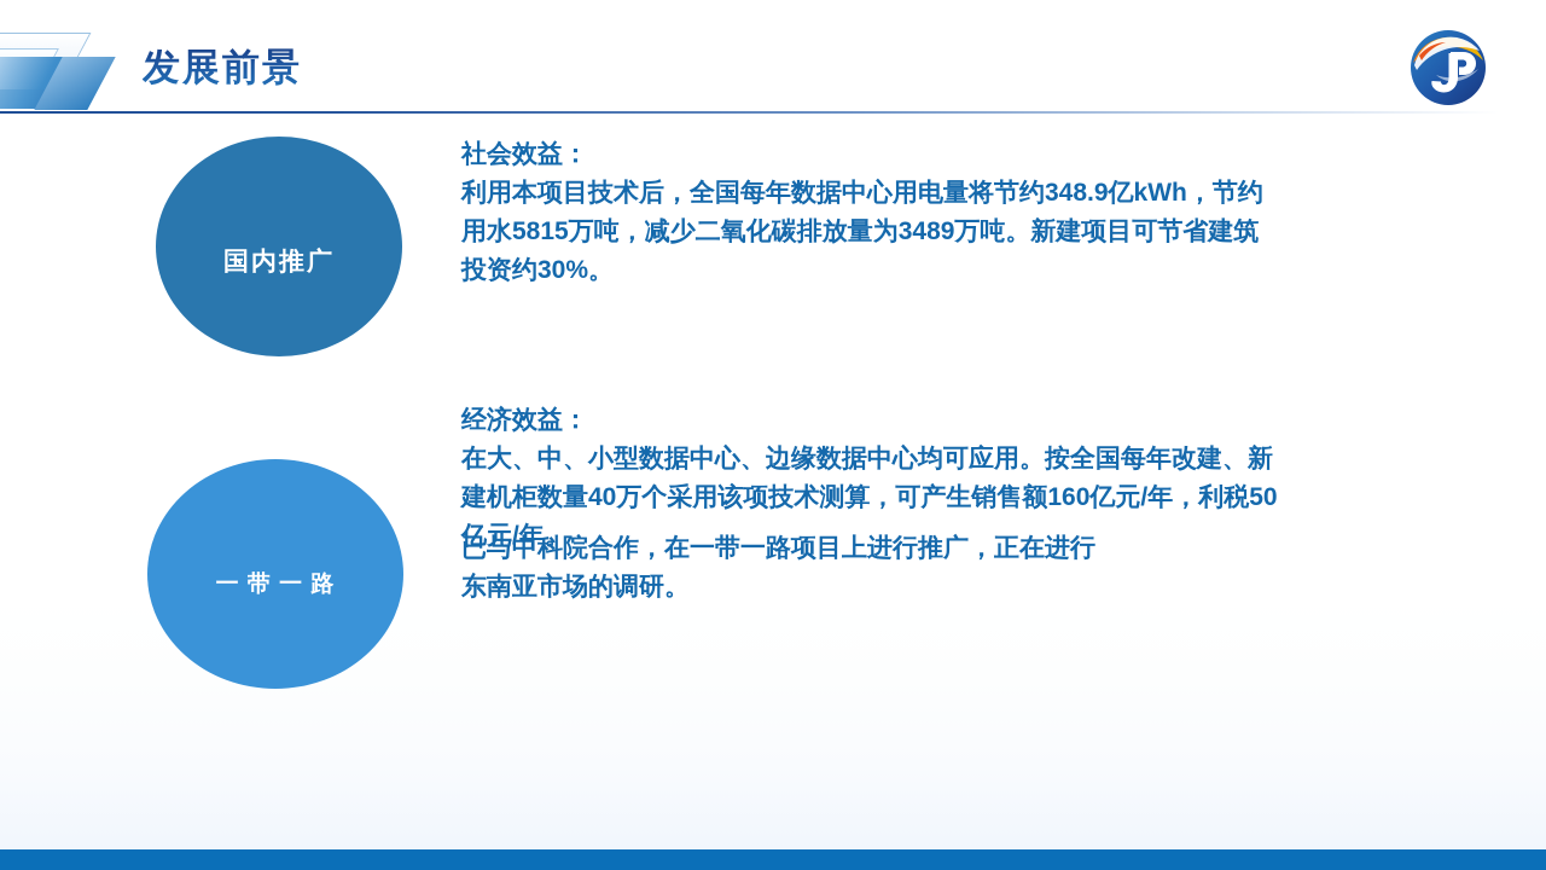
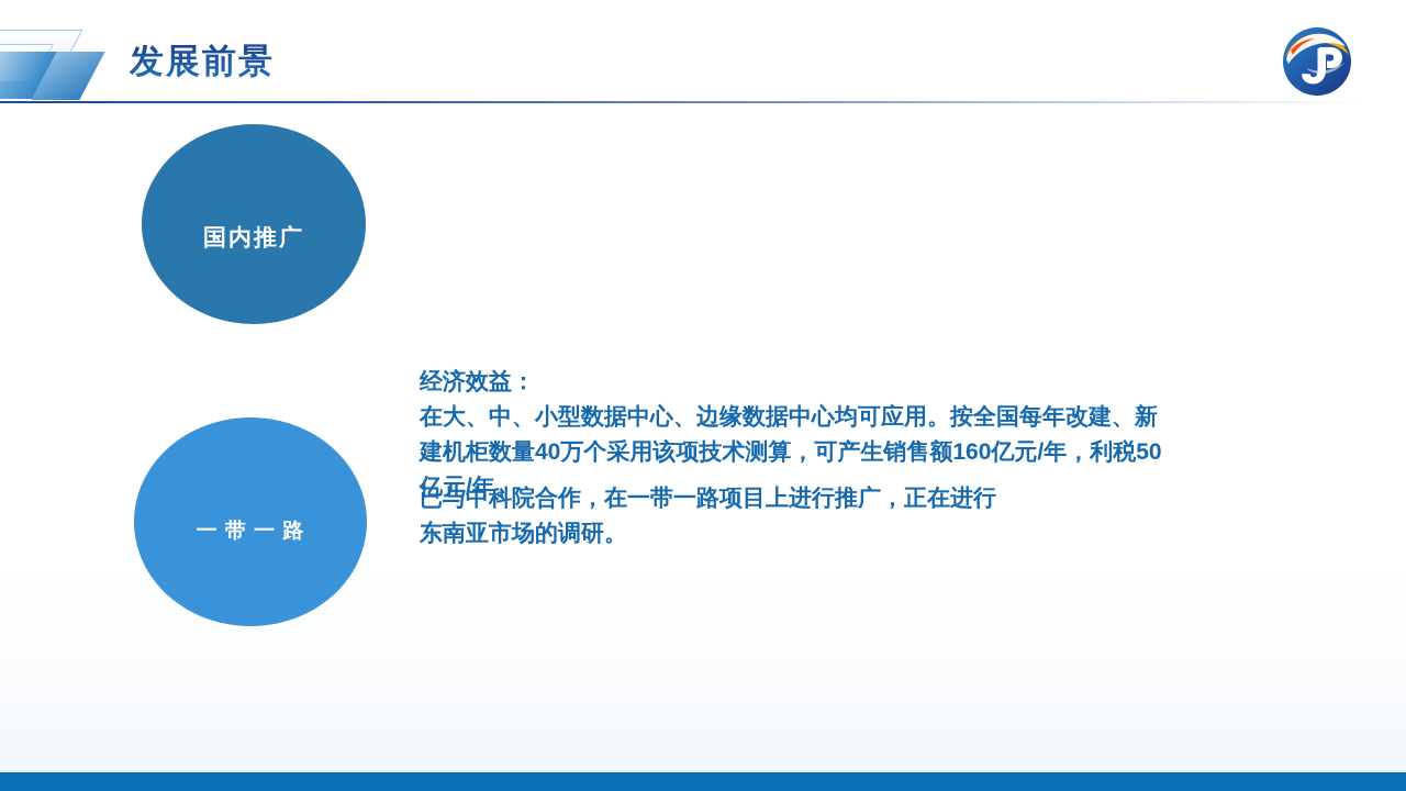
  发展前景
  国内推广
  一 带 一 路
- 社会效益：
- 利用本项目技术后，全国每年数据中心用电量将节约348.9亿kWh，节约用水5815万吨，减少二氧化碳排放量为3489万吨。新建项目可节省建筑投资约30%。
  经济效益：
  在大、中、小型数据中心、边缘数据中心均可应用。按全国每年改建、新建机柜数量40万个采用该项技术测算，可产生销售额160亿元/年，利税50亿元/年。
  已与中科院合作，在一带一路项目上进行推广，正在进行
  东南亚市场的调研。
